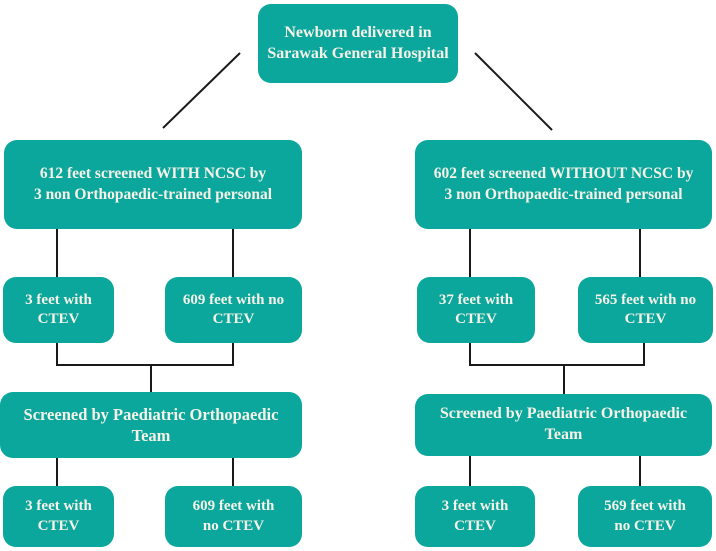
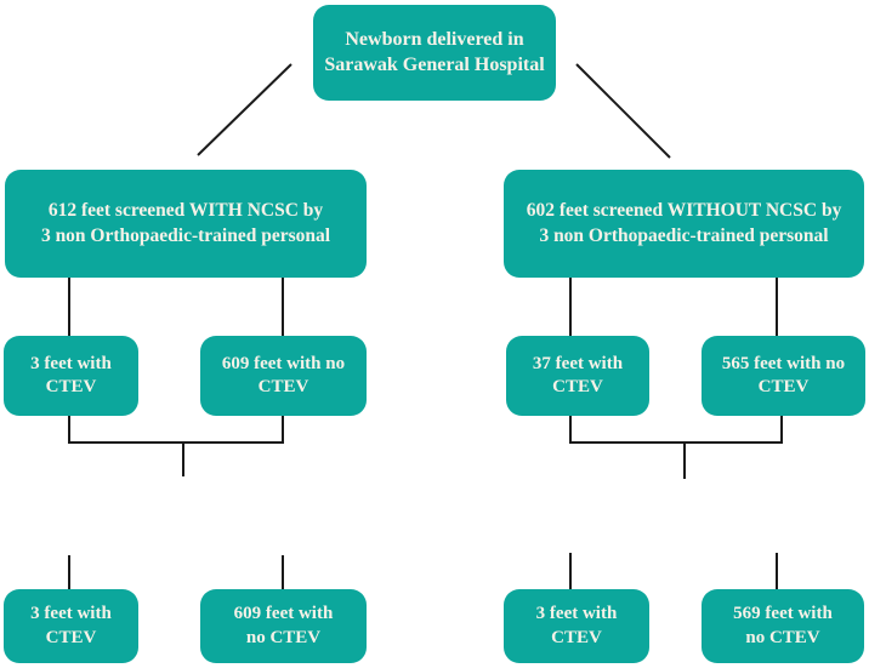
  Newborn delivered in
  Sarawak General Hospital
  612 feet screened WITH NCSC by
  3 non Orthopaedic-trained personal
  602 feet screened WITHOUT NCSC by
  3 non Orthopaedic-trained personal
  3 feet with
  CTEV
  609 feet with no
  CTEV
  37 feet with
  CTEV
  565 feet with no
  CTEV
- Screened by Paediatric Orthopaedic
- Team
- Screened by Paediatric Orthopaedic Team
  3 feet with
  CTEV
  609 feet with
  no CTEV
  3 feet with
  CTEV
  569 feet with
  no CTEV
